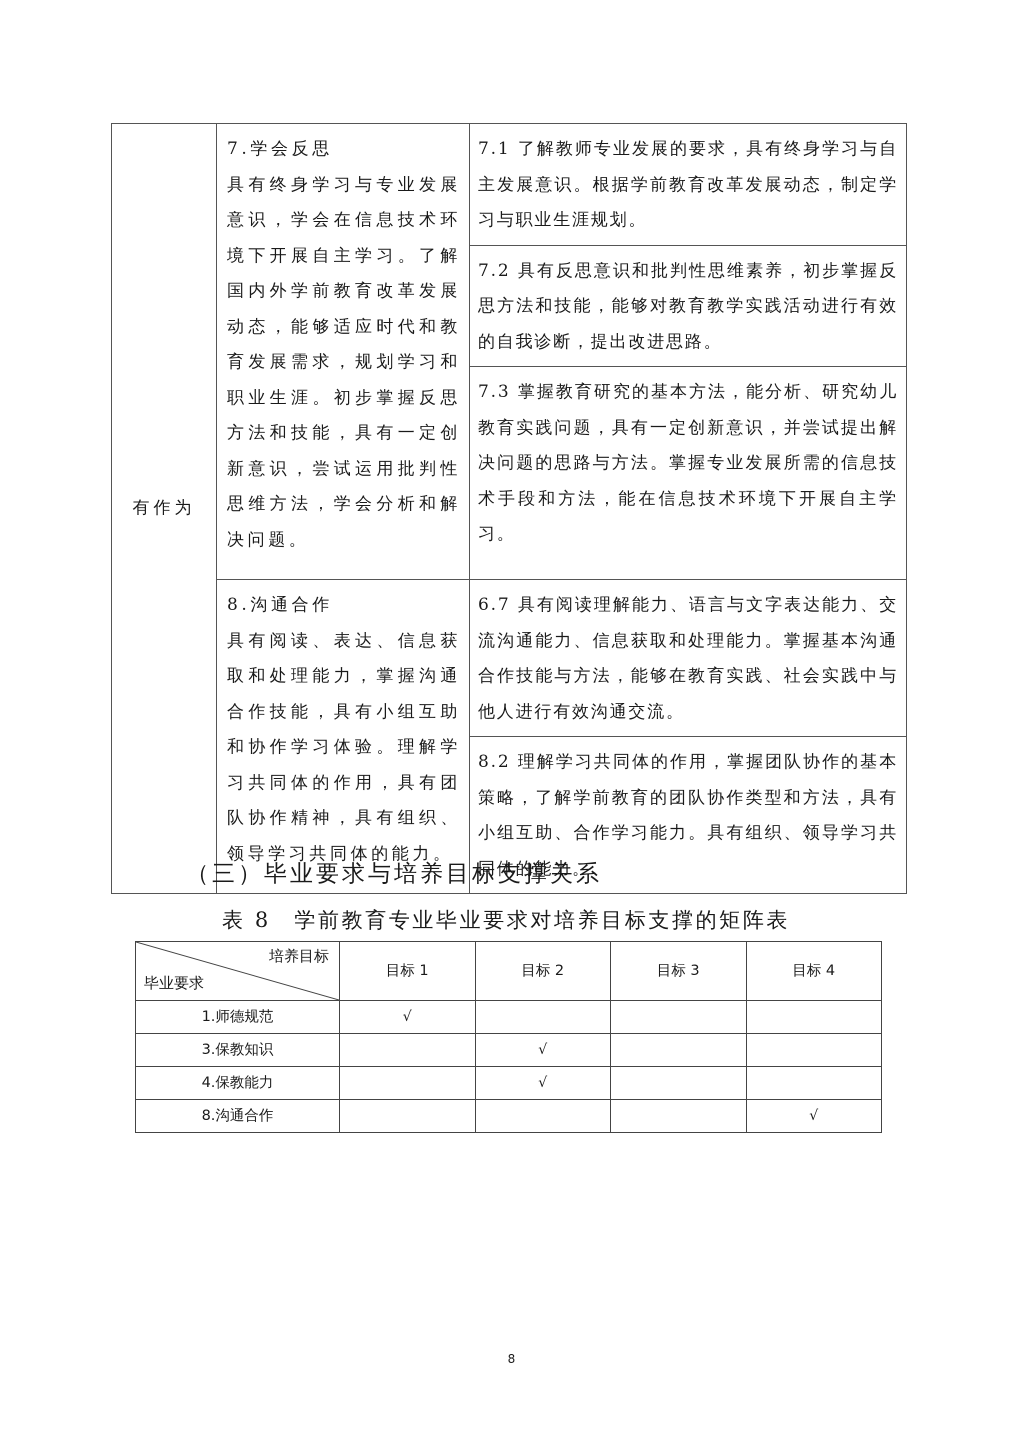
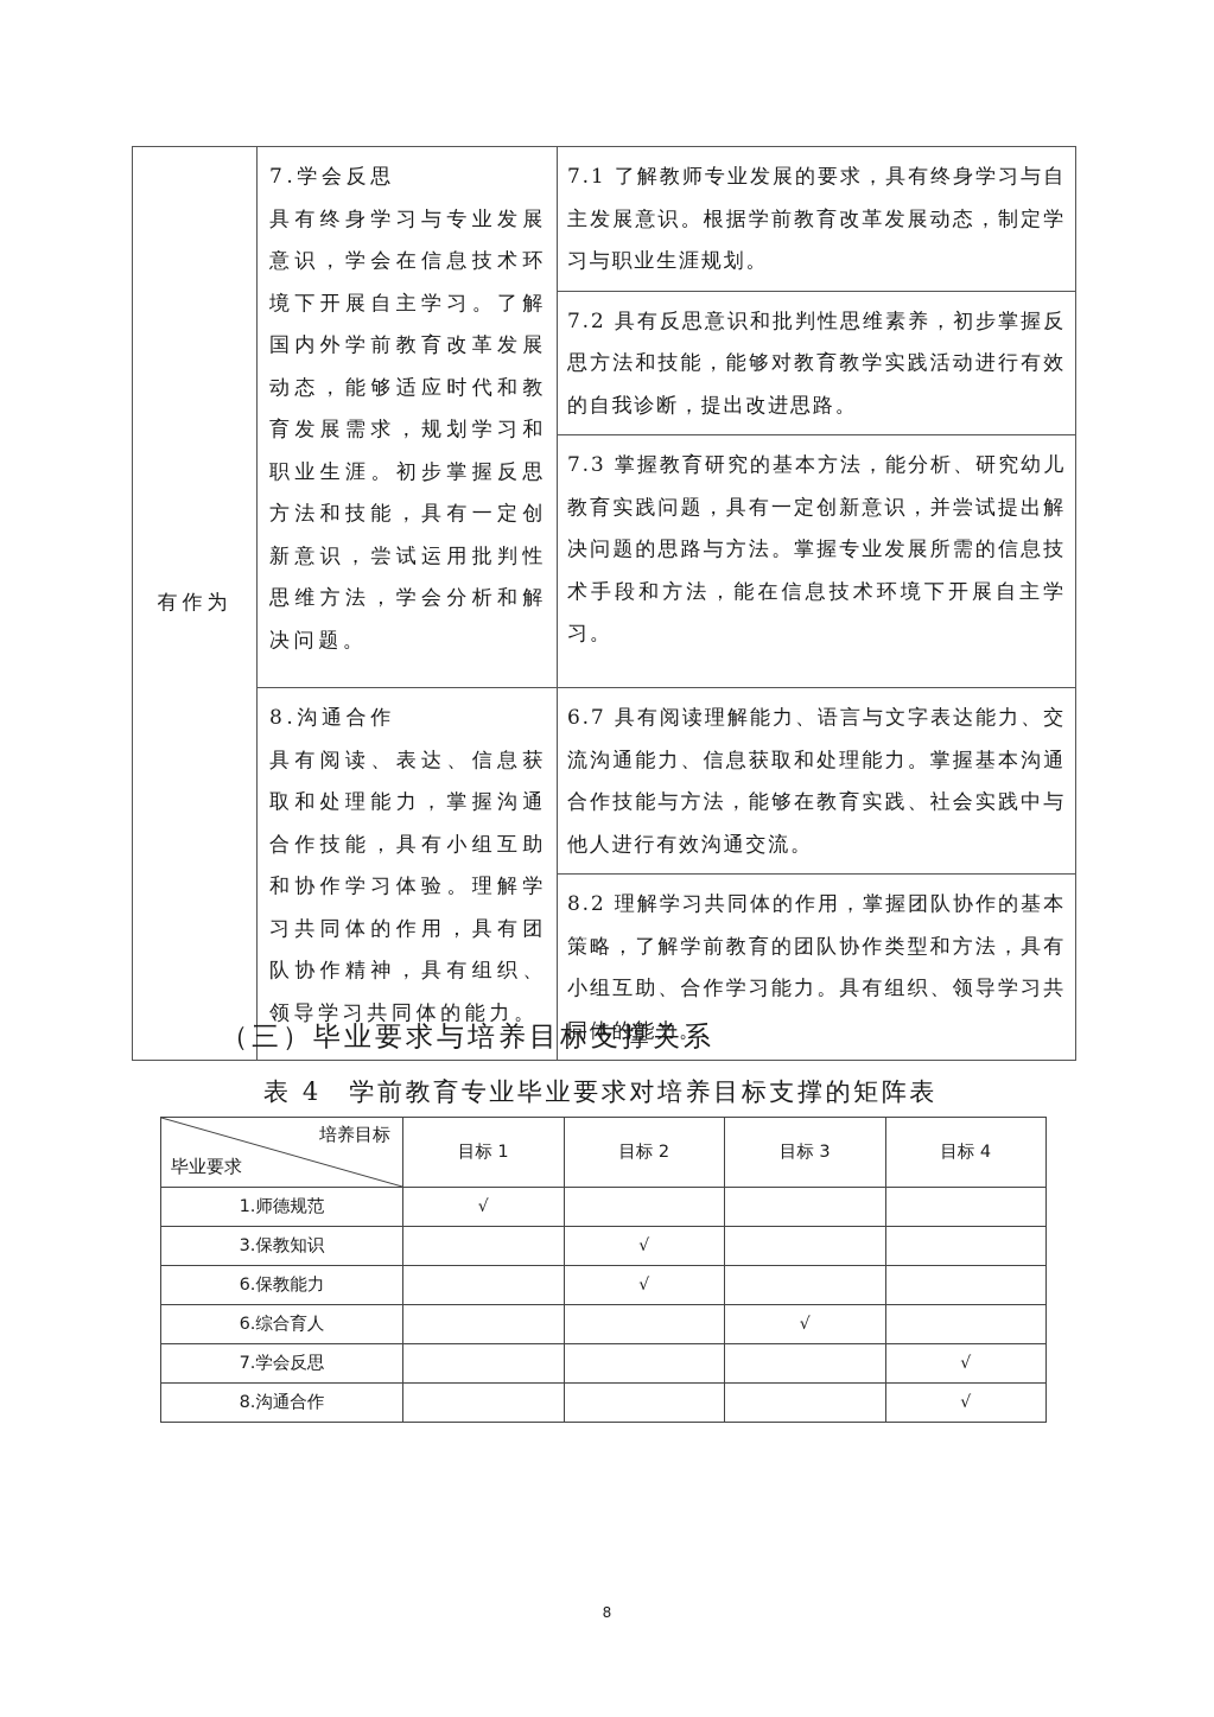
  有作为	7.学会反思 具有终身学习与专业发展意识，学会在信息技术环境下开展自主学习。了解国内外学前教育改革发展动态，能够适应时代和教育发展需求，规划学习和职业生涯。初步掌握反思方法和技能，具有一定创新意识，尝试运用批判性思维方法，学会分析和解决问题。	7.1 了解教师专业发展的要求，具有终身学习与自主发展意识。根据学前教育改革发展动态，制定学习与职业生涯规划。 7.2 具有反思意识和批判性思维素养，初步掌握反思方法和技能，能够对教育教学实践活动进行有效的自我诊断，提出改进思路。 7.3 掌握教育研究的基本方法，能分析、研究幼儿教育实践问题，具有一定创新意识，并尝试提出解决问题的思路与方法。掌握专业发展所需的信息技术手段和方法，能在信息技术环境下开展自主学习。
  8.沟通合作 具有阅读、表达、信息获取和处理能力，掌握沟通合作技能，具有小组互助和协作学习体验。理解学习共同体的作用，具有团队协作精神，具有组织、领导学习共同体的能力。	6.7 具有阅读理解能力、语言与文字表达能力、交流沟通能力、信息获取和处理能力。掌握基本沟通合作技能与方法，能够在教育实践、社会实践中与他人进行有效沟通交流。 8.2 理解学习共同体的作用，掌握团队协作的基本策略，了解学前教育的团队协作类型和方法，具有小组互助、合作学习能力。具有组织、领导学习共同体的能力。
  （三）毕业要求与培养目标支撑关系
- 表 8 学前教育专业毕业要求对培养目标支撑的矩阵表
+ 表 4 学前教育专业毕业要求对培养目标支撑的矩阵表
  培养目标 毕业要求	目标 1	目标 2	目标 3	目标 4
  1.师德规范	√
  3.保教知识		√
- 4.保教能力		√
+ 6.保教能力		√
+ 6.综合育人			√
+ 7.学会反思				√
  8.沟通合作				√
  8
